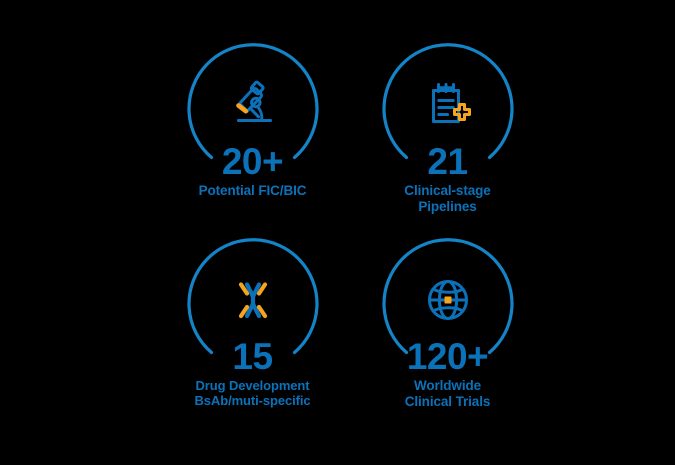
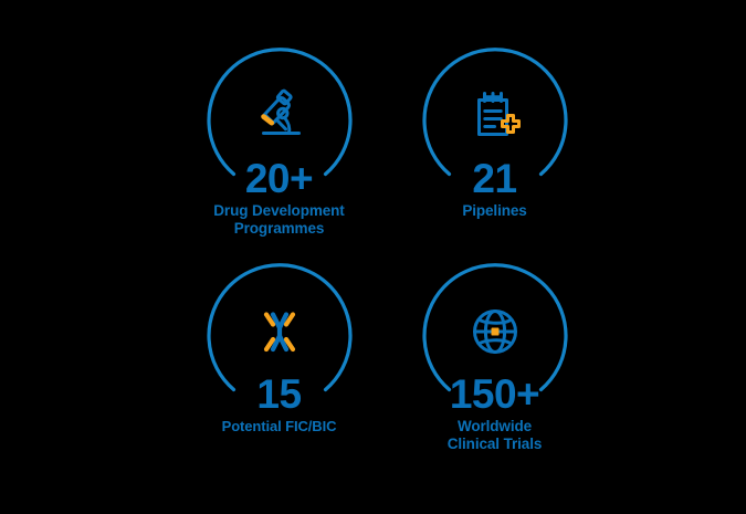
  20+
- Potential FIC/BIC
+ Drug Development
+ Programmes
  21
- Clinical-stage
  Pipelines
  15
- Drug Development
+ Potential FIC/BIC
- BsAb/muti-specific
- 120+
+ 150+
  Worldwide
  Clinical Trials
